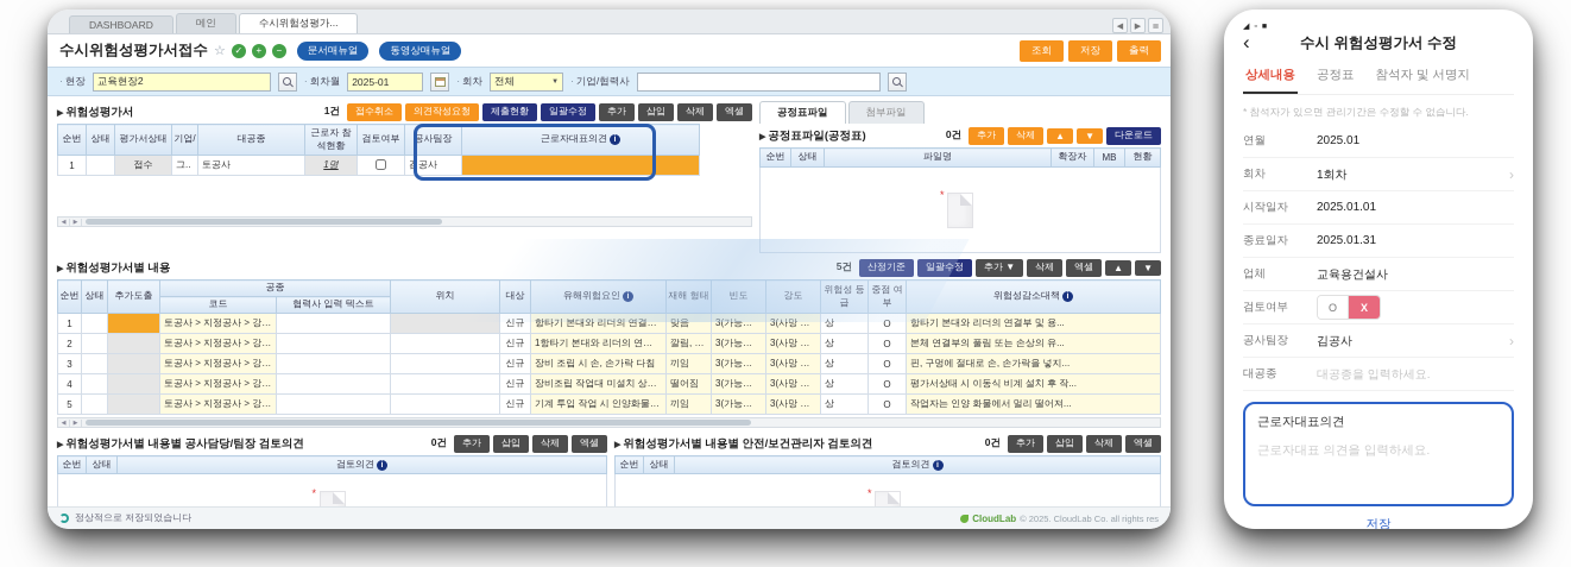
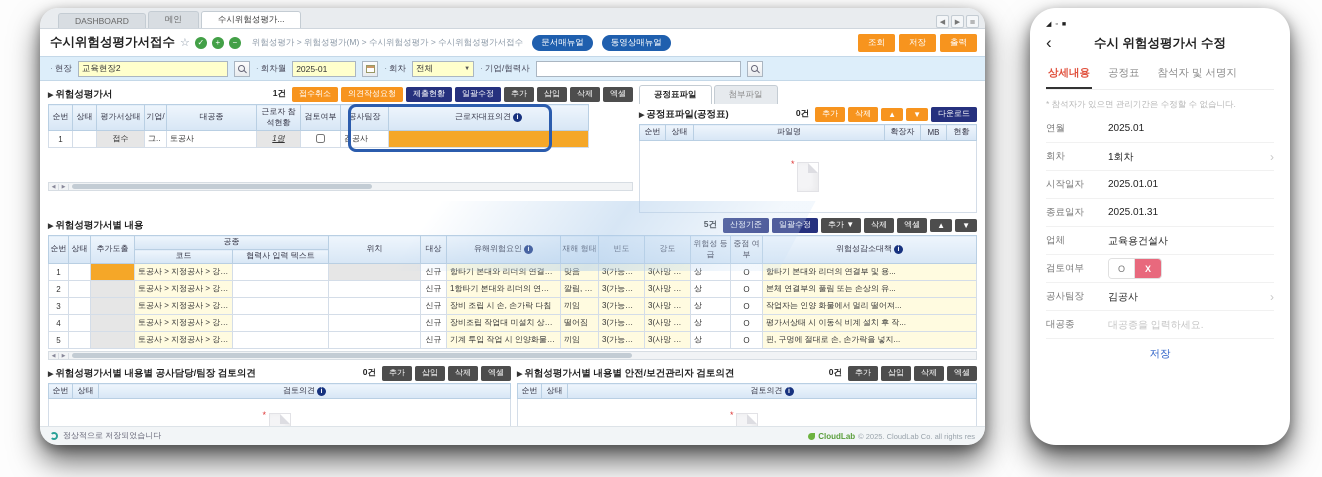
  DASHBOARD
  메인
  수시위험성평가...
  수시위험성평가서접수
  ☆
  ✓
  +
  −
+ 위험성평가 > 위험성평가(M) > 수시위험성평가 > 수시위험성평가서접수
  문서매뉴얼
  동영상매뉴얼
  조회
  저장
  출력
  현장
  교육현장2
  회차월
  2025-01
  회차
  전체
  기업/협력사
  위험성평가서
  1건
  접수취소
  의견작성요청
  제출현황
  일괄수정
  추가
  삽입
  삭제
  엑셀
  순번	상태	평가서상태	기업/	대공종	근로자 참석현황	검토여부	공사팀장	근로자대표의견
  1		접수	그..	토공사	1명		김공사
  공정표파일
  첨부파일
  공정표파일(공정표)
  0건
  추가
  삭제
  ▲
  ▼
  다운로드
  순번	상태	파일명	확장자	MB	현황
  위험성평가서별 내용
  추가 ▼
  삭제
  엑셀
  ▲
  ▼
  코드	협력사 입력 텍스트
  1			토공사 > 지정공사 > 강관			신규	항타기 본대와 리더의 연결부가	맞음	3(가능성 높	3(사망 위험	상	O	항타기 본대와 리더의 연결부 및 용...
  2			토공사 > 지정공사 > 강관			신규	1항타기 본대와 리더의 연결부	깔림, 뒤집	3(가능성 높	3(사망 위험	상	O	본체 연결부의 풀림 또는 손상의 유...
- 3			토공사 > 지정공사 > 강관			신규	장비 조립 시 손, 손가락 다침	끼임	3(가능성 높	3(사망 위험	상	O	핀, 구멍에 절대로 손, 손가락을 넣지...
+ 3			토공사 > 지정공사 > 강관			신규	장비 조립 시 손, 손가락 다침	끼임	3(가능성 높	3(사망 위험	상	O	작업자는 인양 화물에서 멀리 떨어져...
  4			토공사 > 지정공사 > 강관			신규	장비조립 작업대 미설치 상태에	떨어짐	3(가능성 높	3(사망 위험	상	O	평가서상태 시 이동식 비계 설치 후 작...
- 5			토공사 > 지정공사 > 강관			신규	기계 투입 작업 시 인양화물과	끼임	3(가능성 높	3(사망 위험	상	O	작업자는 인양 화물에서 멀리 떨어져...
+ 5			토공사 > 지정공사 > 강관			신규	기계 투입 작업 시 인양화물과	끼임	3(가능성 높	3(사망 위험	상	O	핀, 구멍에 절대로 손, 손가락을 넣지...
  위험성평가서별 내용별 공사담당/팀장 검토의견
  0건
  추가
  삽입
  삭제
  엑셀
  순번	상태	검토의견
  위험성평가서별 내용별 안전/보건관리자 검토의견
  0건
  추가
  삽입
  삭제
  엑셀
  순번	상태	검토의견
  정상적으로 저장되었습니다
  CloudLab
  © 2025. CloudLab Co. all rights res
  ‹
  수시 위험성평가서 수정
  상세내용
  공정표
  참석자 및 서명지
  * 참석자가 있으면 관리기간은 수정할 수 없습니다.
  연월
  2025.01
  회차
  1회차
  ›
  시작일자
  2025.01.01
  종료일자
  2025.01.31
  업체
  교육용건설사
  검토여부
  O
  X
  공사팀장
  김공사
  ›
  대공종
  대공종을 입력하세요.
- 근로자대표의견
- 근로자대표 의견을 입력하세요.
  저장
